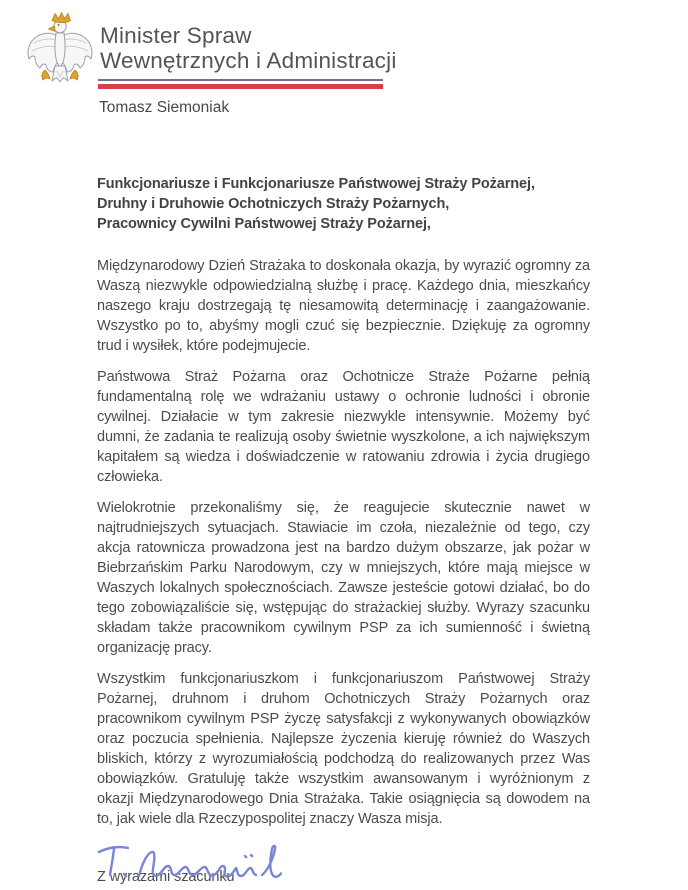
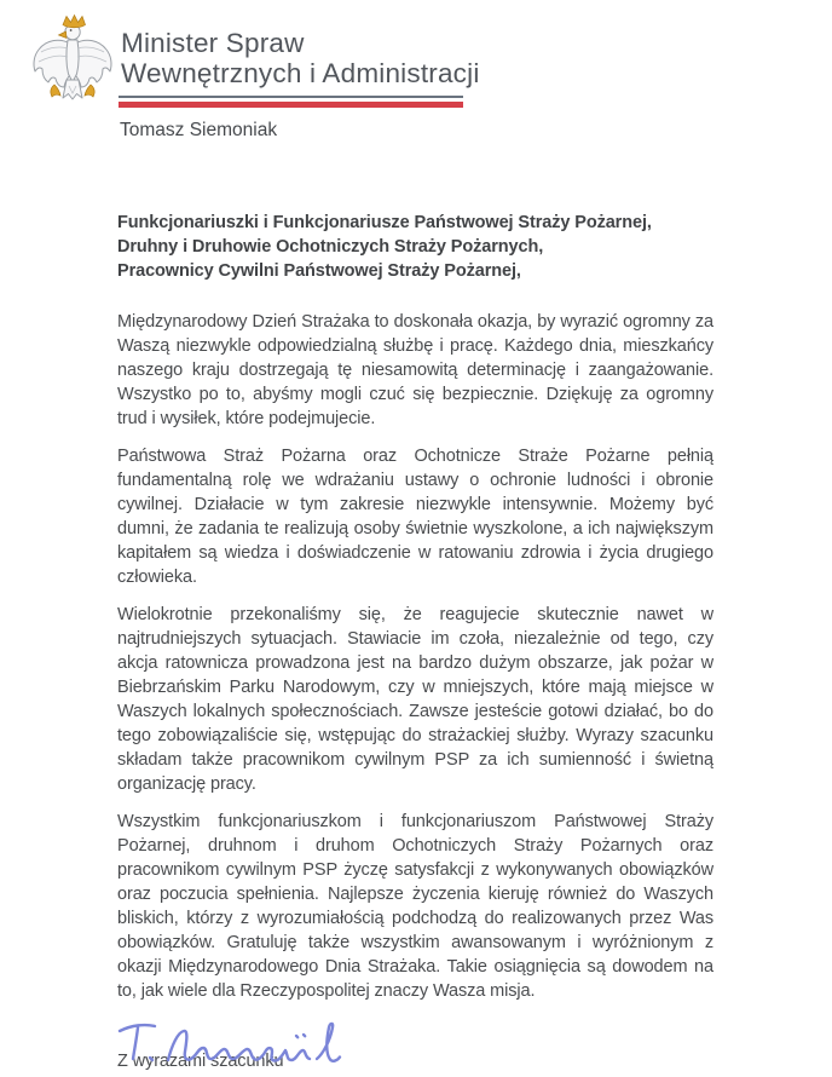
  Minister Spraw
  Wewnętrznych i Administracji
  Tomasz Siemoniak
- Funkcjonariusze i Funkcjonariusze Państwowej Straży Pożarnej,
+ Funkcjonariuszki i Funkcjonariusze Państwowej Straży Pożarnej,
  Druhny i Druhowie Ochotniczych Straży Pożarnych,
  Pracownicy Cywilni Państwowej Straży Pożarnej,
  Międzynarodowy Dzień Strażaka to doskonała okazja, by wyrazić ogromny za Waszą niezwykle odpowiedzialną służbę i pracę. Każdego dnia, mieszkańcy naszego kraju dostrzegają tę niesamowitą determinację i zaangażowanie. Wszystko po to, abyśmy mogli czuć się bezpiecznie. Dziękuję za ogromny trud i wysiłek, które podejmujecie.
  Państwowa Straż Pożarna oraz Ochotnicze Straże Pożarne pełnią fundamentalną rolę we wdrażaniu ustawy o ochronie ludności i obronie cywilnej. Działacie w tym zakresie niezwykle intensywnie. Możemy być dumni, że zadania te realizują osoby świetnie wyszkolone, a ich największym kapitałem są wiedza i doświadczenie w ratowaniu zdrowia i życia drugiego człowieka.
  Wielokrotnie przekonaliśmy się, że reagujecie skutecznie nawet w najtrudniejszych sytuacjach. Stawiacie im czoła, niezależnie od tego, czy akcja ratownicza prowadzona jest na bardzo dużym obszarze, jak pożar w Biebrzańskim Parku Narodowym, czy w mniejszych, które mają miejsce w Waszych lokalnych społecznościach. Zawsze jesteście gotowi działać, bo do tego zobowiązaliście się, wstępując do strażackiej służby. Wyrazy szacunku składam także pracownikom cywilnym PSP za ich sumienność i świetną organizację pracy.
  Wszystkim funkcjonariuszkom i funkcjonariuszom Państwowej Straży Pożarnej, druhnom i druhom Ochotniczych Straży Pożarnych oraz pracownikom cywilnym PSP życzę satysfakcji z wykonywanych obowiązków oraz poczucia spełnienia. Najlepsze życzenia kieruję również do Waszych bliskich, którzy z wyrozumiałością podchodzą do realizowanych przez Was obowiązków. Gratuluję także wszystkim awansowanym i wyróżnionym z okazji Międzynarodowego Dnia Strażaka. Takie osiągnięcia są dowodem na to, jak wiele dla Rzeczypospolitej znaczy Wasza misja.
  Z wyrazami szacunku
